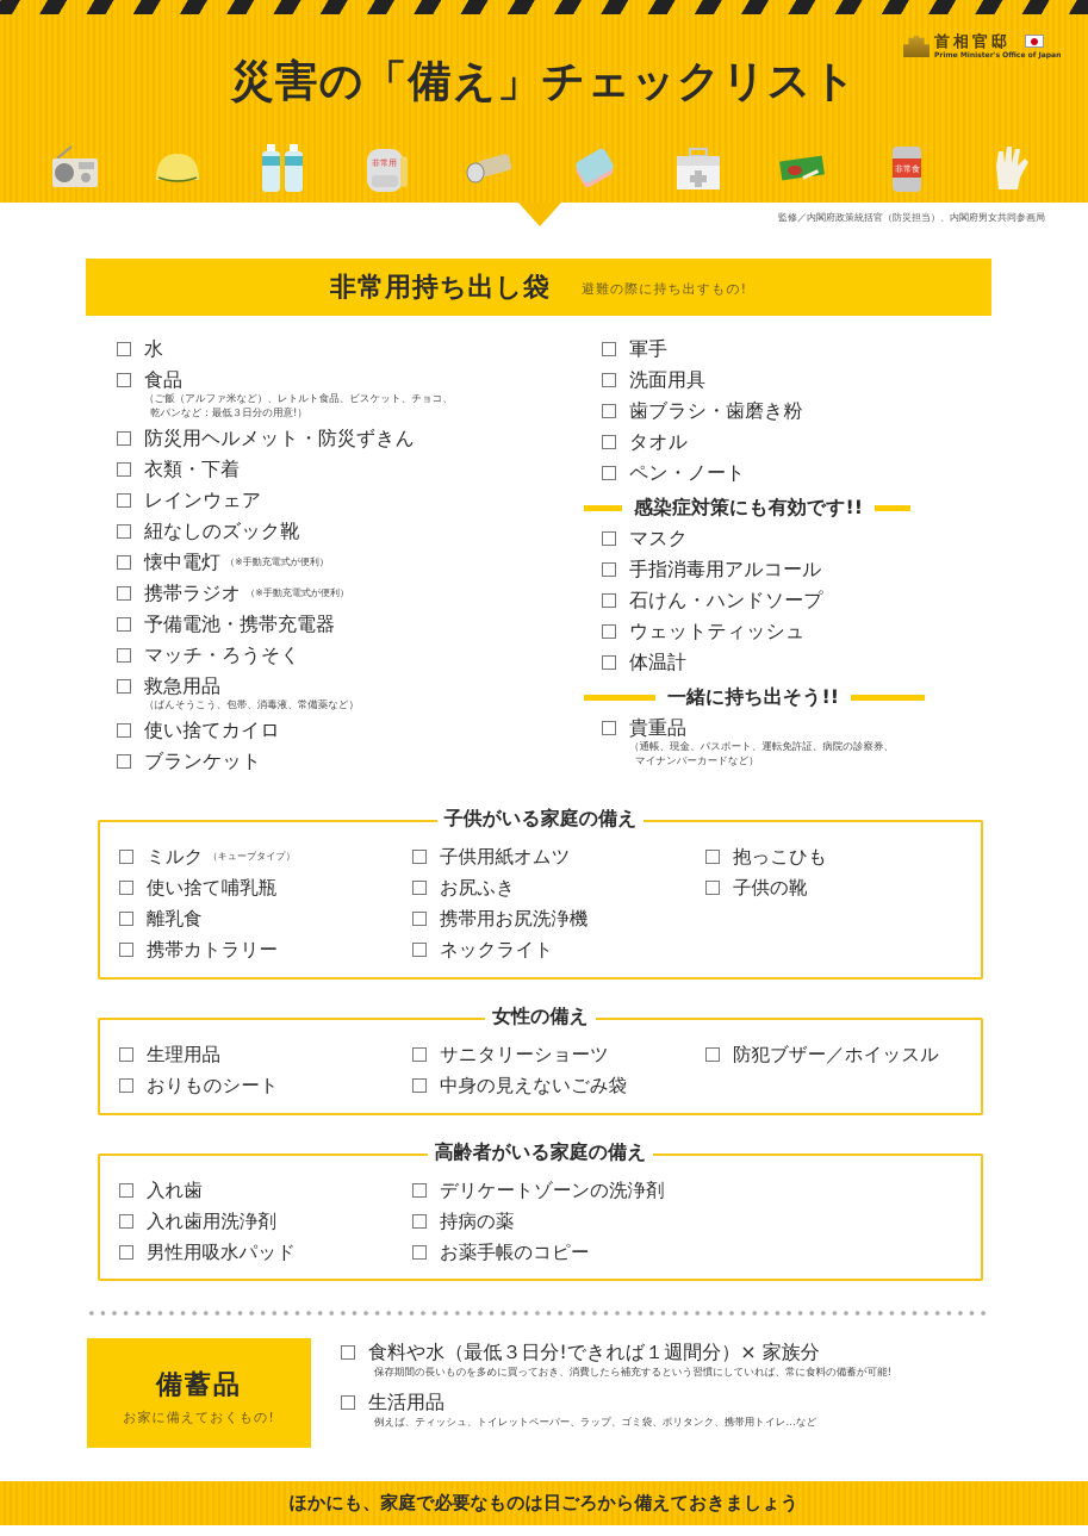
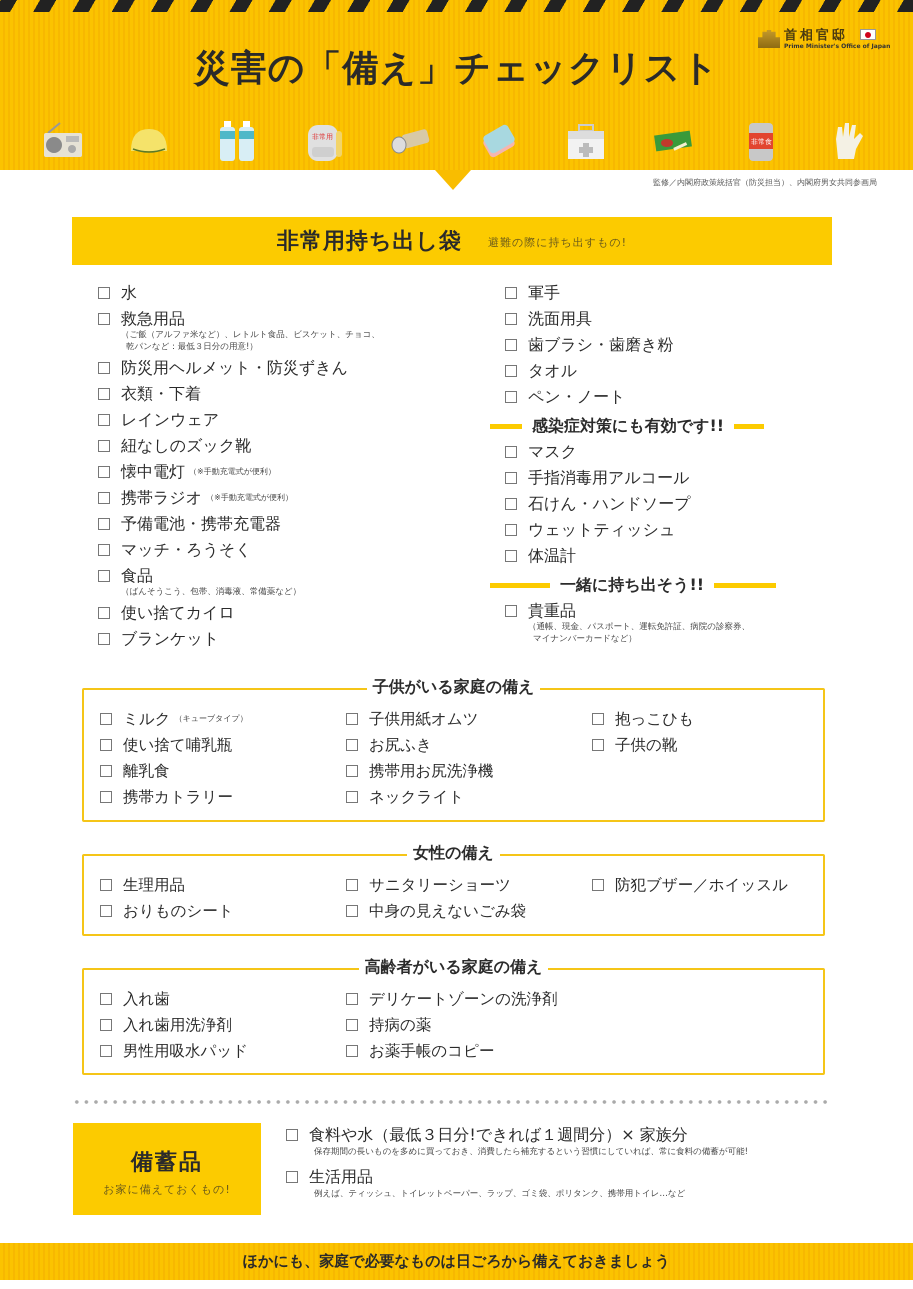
  首相官邸
  災害の「備え」チェックリスト
  非常用
  非常食
  監修／内閣府政策統括官（防災担当）、内閣府男女共同参画局
  非常用持ち出し袋
  避難の際に持ち出すもの!
  水
- 食品
+ 救急用品
  （ご飯（アルファ米など）、レトルト食品、ビスケット、チョコ、
  乾パンなど：最低３日分の用意!）
  防災用ヘルメット・防災ずきん
  衣類・下着
  レインウェア
  紐なしのズック靴
  懐中電灯
  （※手動充電式が便利）
  携帯ラジオ
  （※手動充電式が便利）
  予備電池・携帯充電器
  マッチ・ろうそく
- 救急用品
+ 食品
  （ばんそうこう、包帯、消毒液、常備薬など）
  使い捨てカイロ
  ブランケット
  軍手
  洗面用具
  歯ブラシ・歯磨き粉
  タオル
  ペン・ノート
  感染症対策にも有効です!!
  マスク
  手指消毒用アルコール
  石けん・ハンドソープ
  ウェットティッシュ
  体温計
  一緒に持ち出そう!!
  貴重品
  （通帳、現金、パスポート、運転免許証、病院の診察券、
  マイナンバーカードなど）
  子供がいる家庭の備え
  ミルク
  （キューブタイプ）
  使い捨て哺乳瓶
  離乳食
  携帯カトラリー
  子供用紙オムツ
  お尻ふき
  携帯用お尻洗浄機
  ネックライト
  抱っこひも
  子供の靴
  女性の備え
  生理用品
  おりものシート
  サニタリーショーツ
  中身の見えないごみ袋
  防犯ブザー／ホイッスル
  高齢者がいる家庭の備え
  入れ歯
  入れ歯用洗浄剤
  男性用吸水パッド
  デリケートゾーンの洗浄剤
  持病の薬
  お薬手帳のコピー
  備蓄品
  お家に備えておくもの!
  食料や水（最低３日分!できれば１週間分）× 家族分
  保存期間の長いものを多めに買っておき、消費したら補充するという習慣にしていれば、常に食料の備蓄が可能!
  生活用品
  例えば、ティッシュ、トイレットペーパー、ラップ、ゴミ袋、ポリタンク、携帯用トイレ…など
  ほかにも、家庭で必要なものは日ごろから備えておきましょう
